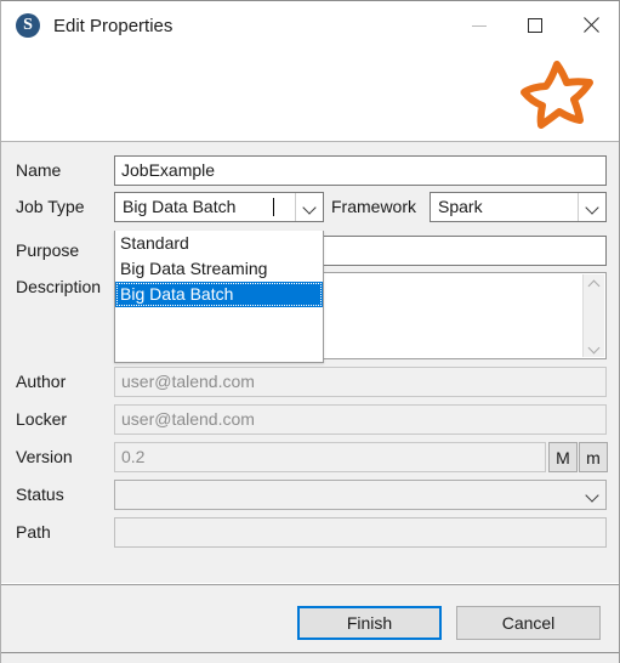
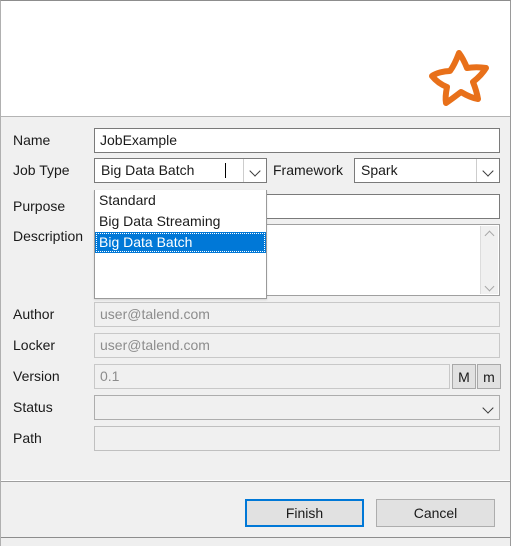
- S
- Edit Properties
  Name
  JobExample
  Job Type
  Big Data Batch
  Framework
  Spark
  Purpose
  Description
  Author
  user@talend.com
  Locker
  user@talend.com
  Version
- 0.2
+ 0.1
  M
  m
  Status
  Path
  Standard
  Big Data Streaming
  Big Data Batch
  Finish
  Cancel
